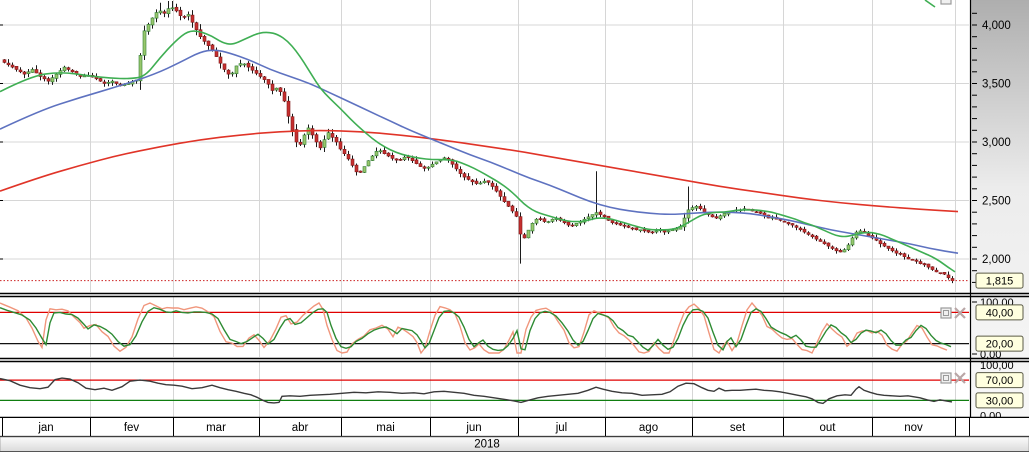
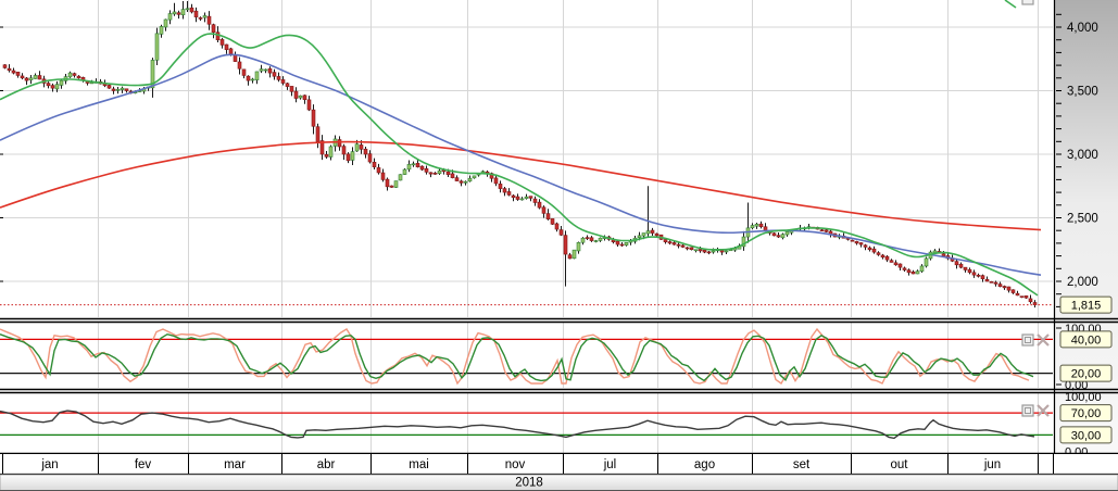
  4,000
  3,500
  3,000
  2,500
  2,000
  100,00
  0,00
  40,00
  20,00
  100,00
  0,00
  70,00
  30,00
  1,815
  jan
  fev
  mar
  abr
  mai
- jun
+ nov
  jul
  ago
  set
  out
- nov
+ jun
  2018
